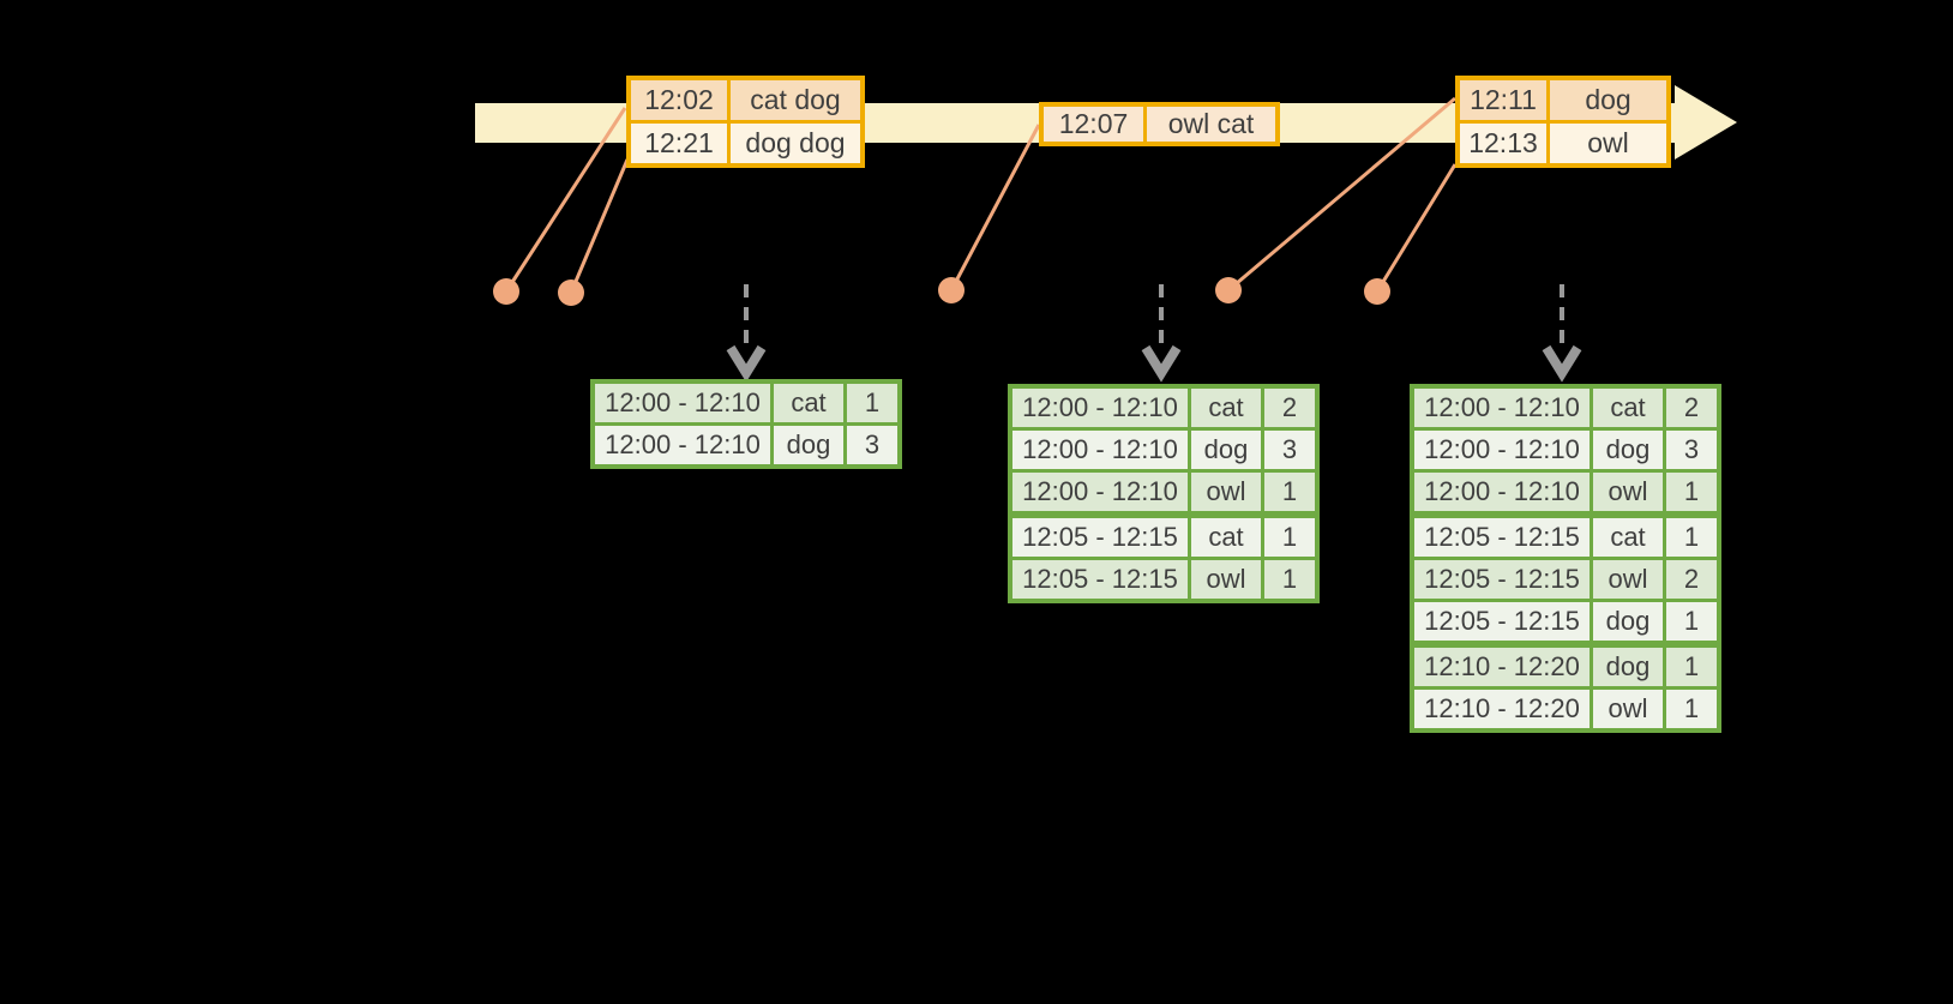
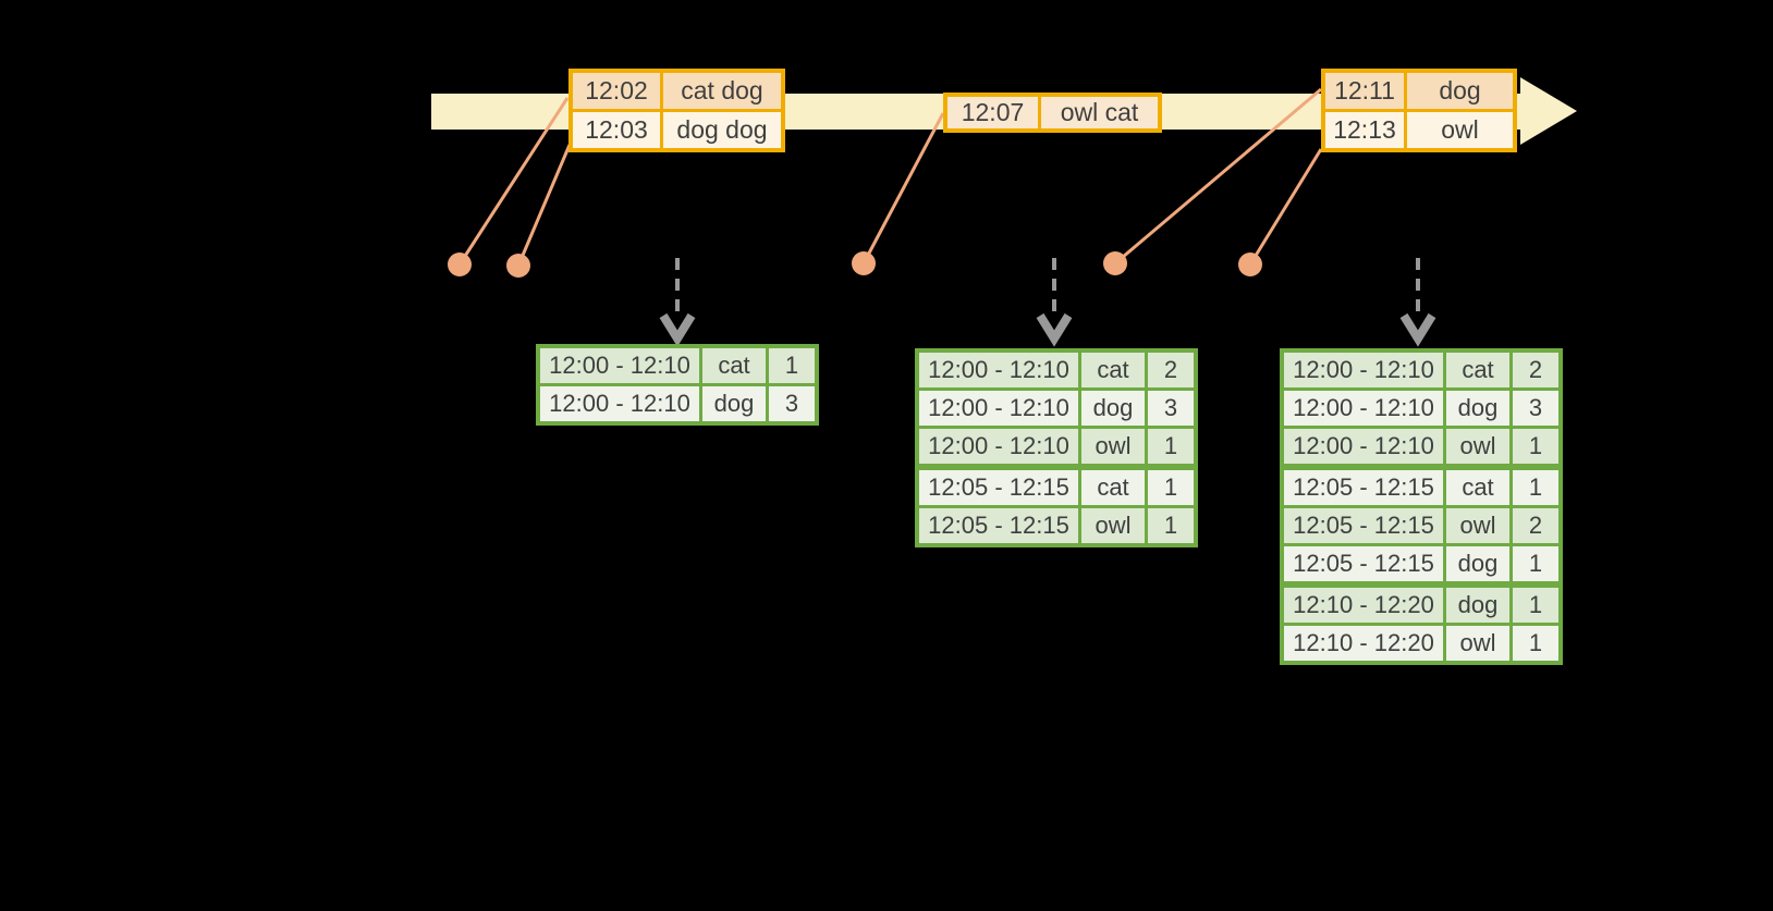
  12:02
  cat dog
- 12:21
+ 12:03
  dog dog
  12:07
  owl cat
  12:11
  dog
  12:13
  owl
  12:00 - 12:10	cat	1
  12:00 - 12:10	dog	3
  12:00 - 12:10	cat	2
  12:00 - 12:10	dog	3
  12:00 - 12:10	owl	1
  12:05 - 12:15	cat	1
  12:05 - 12:15	owl	1
  12:00 - 12:10	cat	2
  12:00 - 12:10	dog	3
  12:00 - 12:10	owl	1
  12:05 - 12:15	cat	1
  12:05 - 12:15	owl	2
  12:05 - 12:15	dog	1
  12:10 - 12:20	dog	1
  12:10 - 12:20	owl	1
